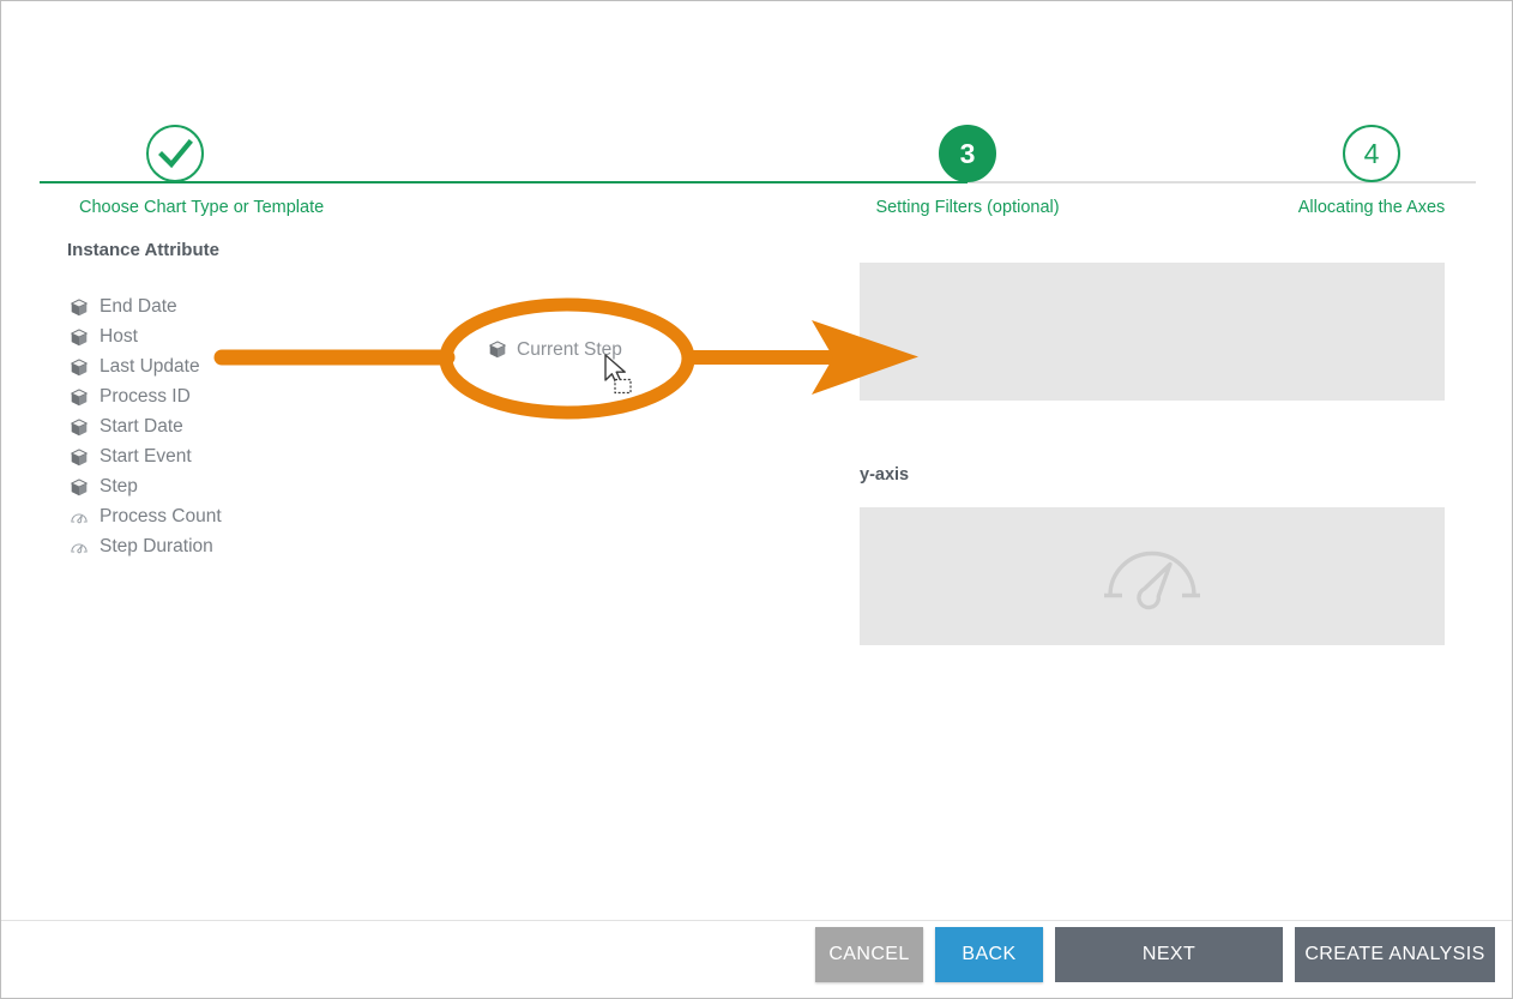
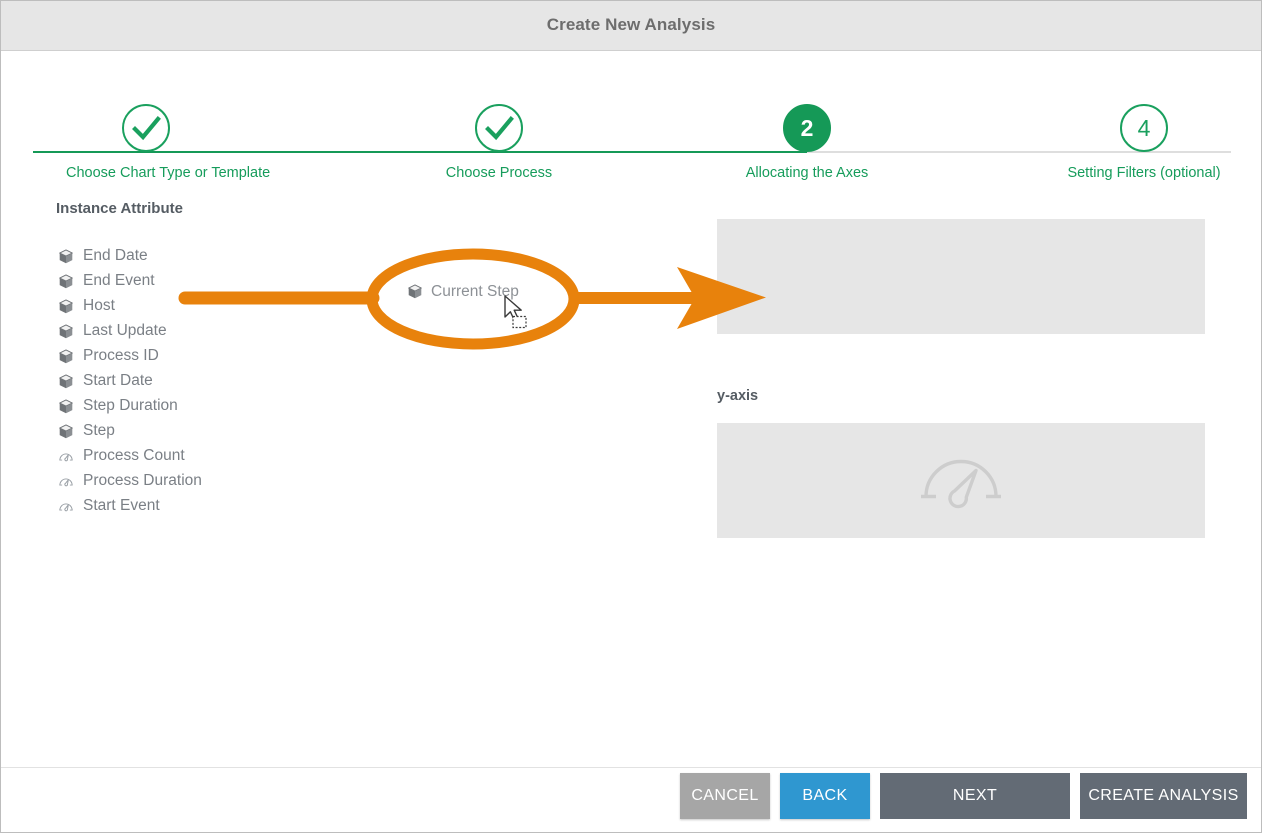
+ Create New Analysis
  Choose Chart Type or Te
+ Choose Process
- 3
+ 2
- Setting Filters (optional)
+ Allocating the Axes
  4
- Allocating the Axes
+ Setting Filters (optional)
  Instance Attribute
  End Date
+ End Event
  Host
  Last Update
  Process ID
  Start Date
- Start Event
+ Step Duration
  Step
  Process Count
+ Process Duration
- Step Duration
+ Start Event
  y-axis
  Current Step
  CANCEL
  BACK
  NEXT
  CREATE ANALYSIS
